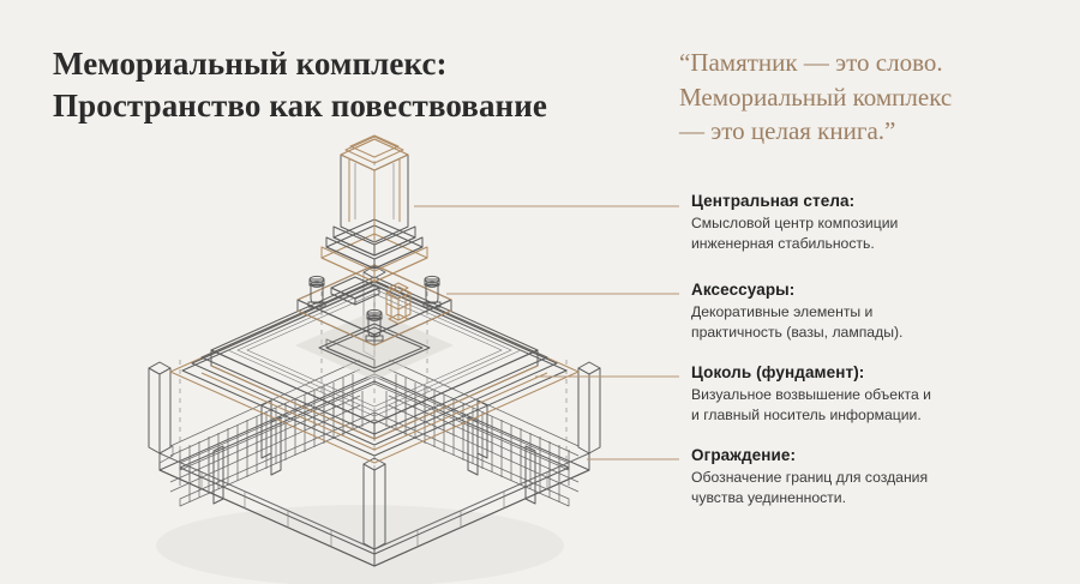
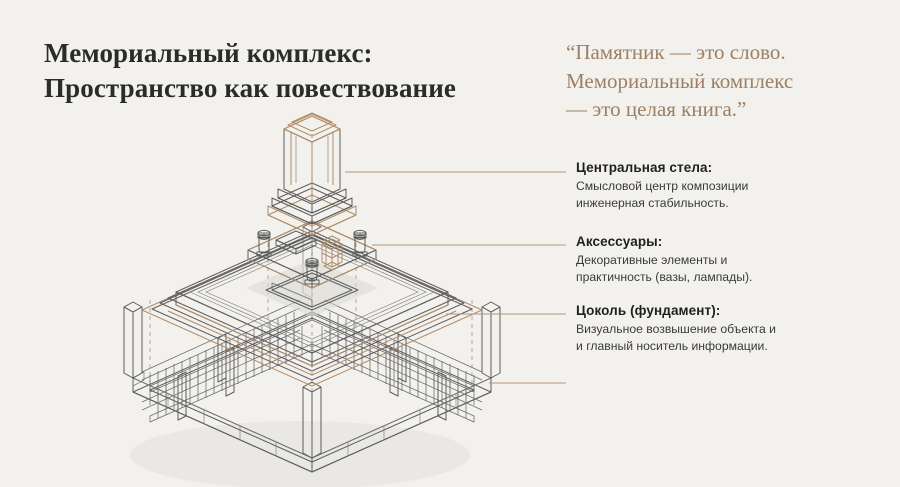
  Мемориальный комплекс:
  Пространство как повествование
  “Памятник — это слово.
  Мемориальный комплекс
  — это целая книга.”
  Центральная стела:
  Смысловой центр композиции
  инженерная стабильность.
  Аксессуары:
  Декоративные элементы и
  практичность (вазы, лампады).
  Цоколь (фундамент):
  Визуальное возвышение объекта и
  и главный носитель информации.
- Ограждение:
- Обозначение границ для создания
- чувства уединенности.
